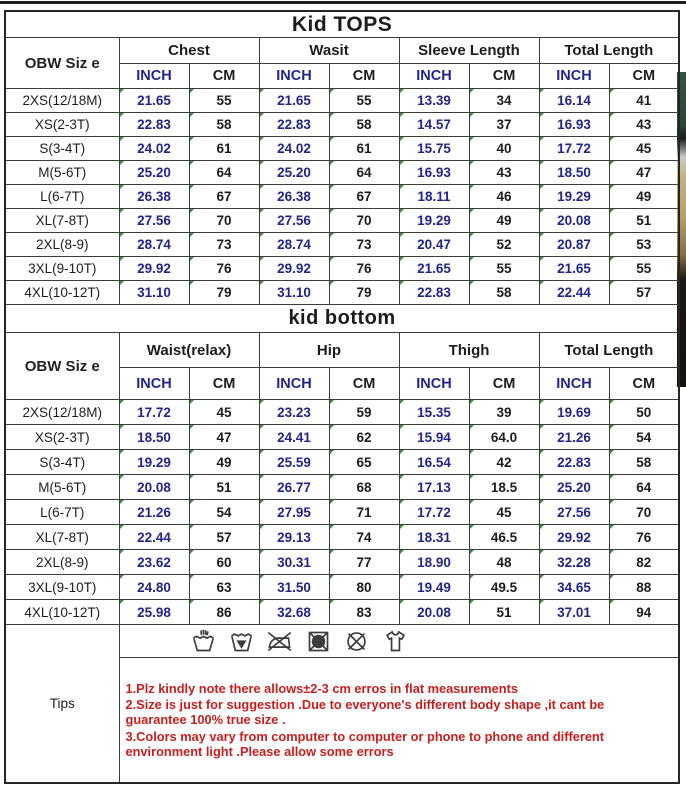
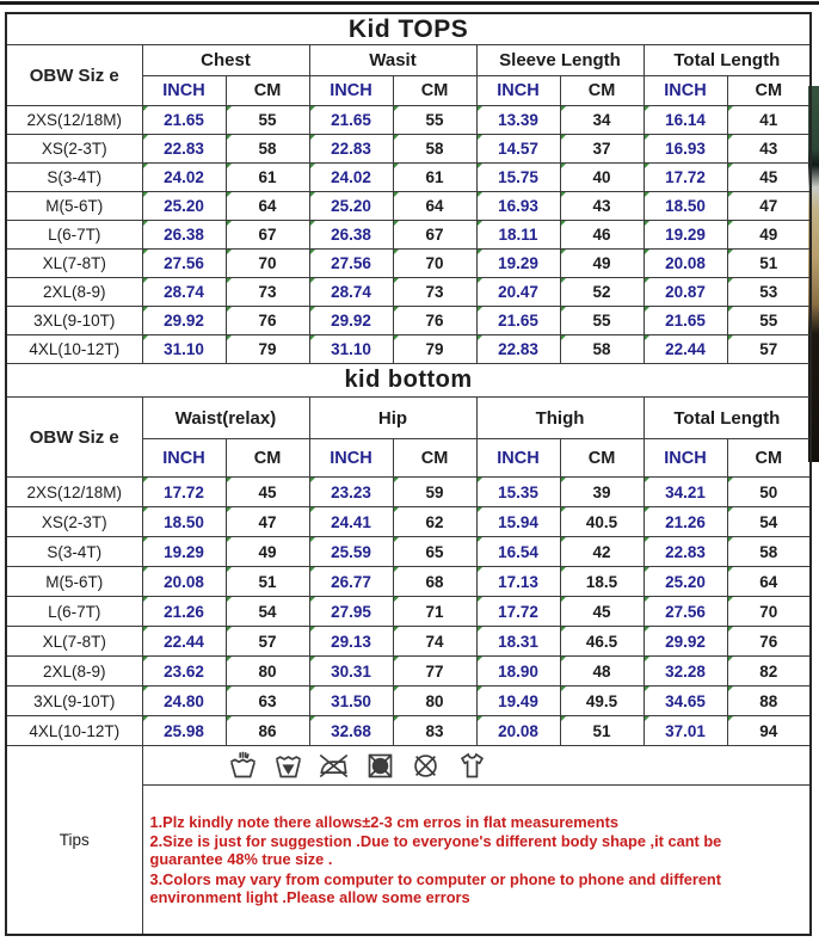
  Kid TOPS
  OBW Siz e	Chest	Wasit	Sleeve Length	Total Length
  INCH	CM	INCH	CM	INCH	CM	INCH	CM
  2XS(12/18M)	21.65	55	21.65	55	13.39	34	16.14	41
  XS(2-3T)	22.83	58	22.83	58	14.57	37	16.93	43
  S(3-4T)	24.02	61	24.02	61	15.75	40	17.72	45
  M(5-6T)	25.20	64	25.20	64	16.93	43	18.50	47
  L(6-7T)	26.38	67	26.38	67	18.11	46	19.29	49
  XL(7-8T)	27.56	70	27.56	70	19.29	49	20.08	51
  2XL(8-9)	28.74	73	28.74	73	20.47	52	20.87	53
  3XL(9-10T)	29.92	76	29.92	76	21.65	55	21.65	55
  4XL(10-12T)	31.10	79	31.10	79	22.83	58	22.44	57
  kid bottom
  OBW Siz e	Waist(relax)	Hip	Thigh	Total Length
  INCH	CM	INCH	CM	INCH	CM	INCH	CM
- 2XS(12/18M)	17.72	45	23.23	59	15.35	39	19.69	50
+ 2XS(12/18M)	17.72	45	23.23	59	15.35	39	34.21	50
- XS(2-3T)	18.50	47	24.41	62	15.94	64.0	21.26	54
+ XS(2-3T)	18.50	47	24.41	62	15.94	40.5	21.26	54
  S(3-4T)	19.29	49	25.59	65	16.54	42	22.83	58
  M(5-6T)	20.08	51	26.77	68	17.13	18.5	25.20	64
  L(6-7T)	21.26	54	27.95	71	17.72	45	27.56	70
  XL(7-8T)	22.44	57	29.13	74	18.31	46.5	29.92	76
- 2XL(8-9)	23.62	60	30.31	77	18.90	48	32.28	82
+ 2XL(8-9)	23.62	80	30.31	77	18.90	48	32.28	82
  3XL(9-10T)	24.80	63	31.50	80	19.49	49.5	34.65	88
  4XL(10-12T)	25.98	86	32.68	83	20.08	51	37.01	94
  Tips
- 1.Plz kindly note there allows±2-3 cm erros in flat measurements 2.Size is just for suggestion .Due to everyone's different body shape ,it cant be guarantee 100% true size . 3.Colors may vary from computer to computer or phone to phone and different environment light .Please allow some errors
+ 1.Plz kindly note there allows±2-3 cm erros in flat measurements 2.Size is just for suggestion .Due to everyone's different body shape ,it cant be guarantee 48% true size . 3.Colors may vary from computer to computer or phone to phone and different environment light .Please allow some errors
